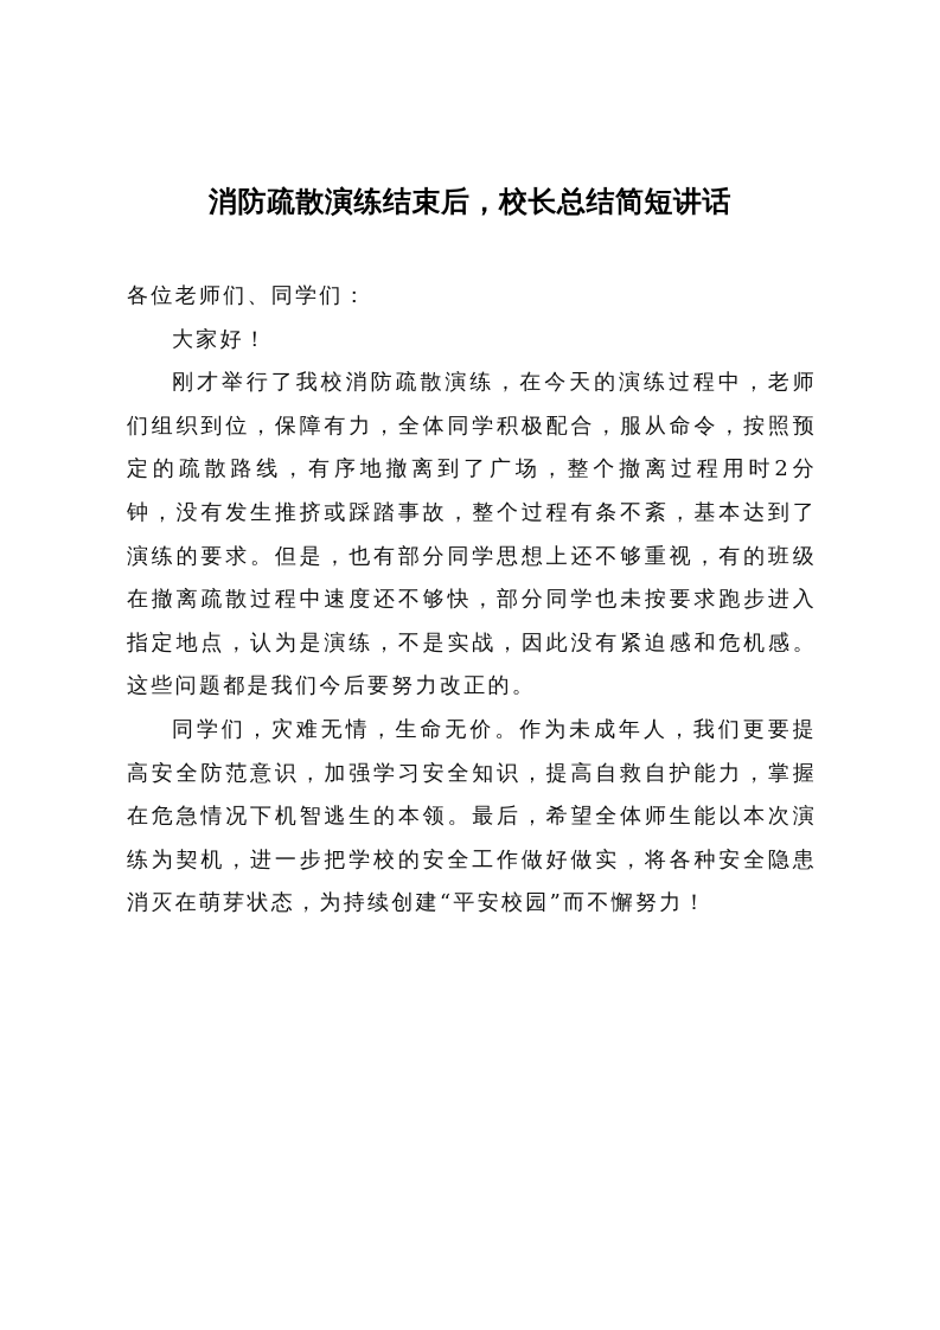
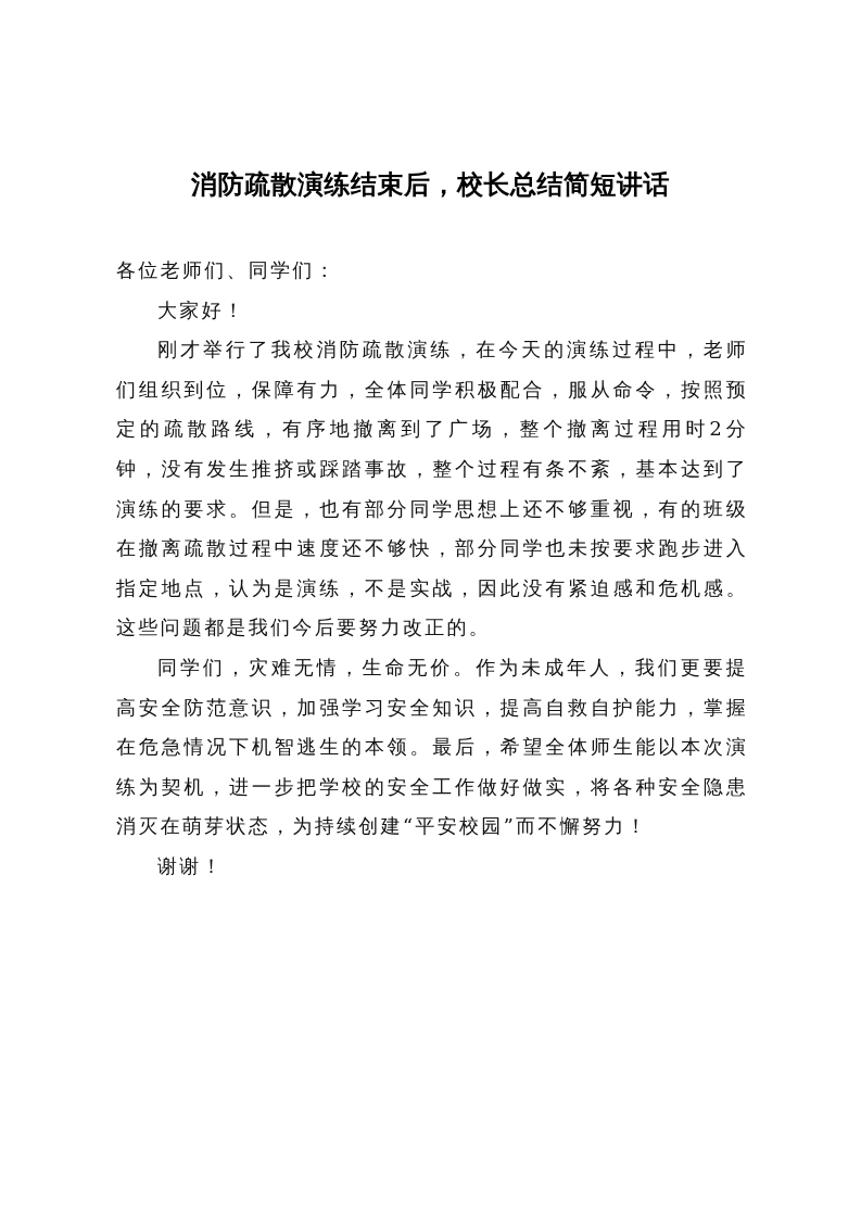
  消防疏散演练结束后，校长总结简短讲话
  各位老师们、同学们：
  大家好！
  刚才举行了我校消防疏散演练，在今天的演练过程中，老师们组织到位，保障有力，全体同学积极配合，服从命令，按照预定的疏散路线，有序地撤离到了广场，整个撤离过程用时2分钟，没有发生推挤或踩踏事故，整个过程有条不紊，基本达到了演练的要求。但是，也有部分同学思想上还不够重视，有的班级在撤离疏散过程中速度还不够快，部分同学也未按要求跑步进入指定地点，认为是演练，不是实战，因此没有紧迫感和危机感。这些问题都是我们今后要努力改正的。
  同学们，灾难无情，生命无价。作为未成年人，我们更要提高安全防范意识，加强学习安全知识，提高自救自护能力，掌握在危急情况下机智逃生的本领。最后，希望全体师生能以本次演练为契机，进一步把学校的安全工作做好做实，将各种安全隐患消灭在萌芽状态，为持续创建“平安校园”而不懈努力！
+ 谢谢！
